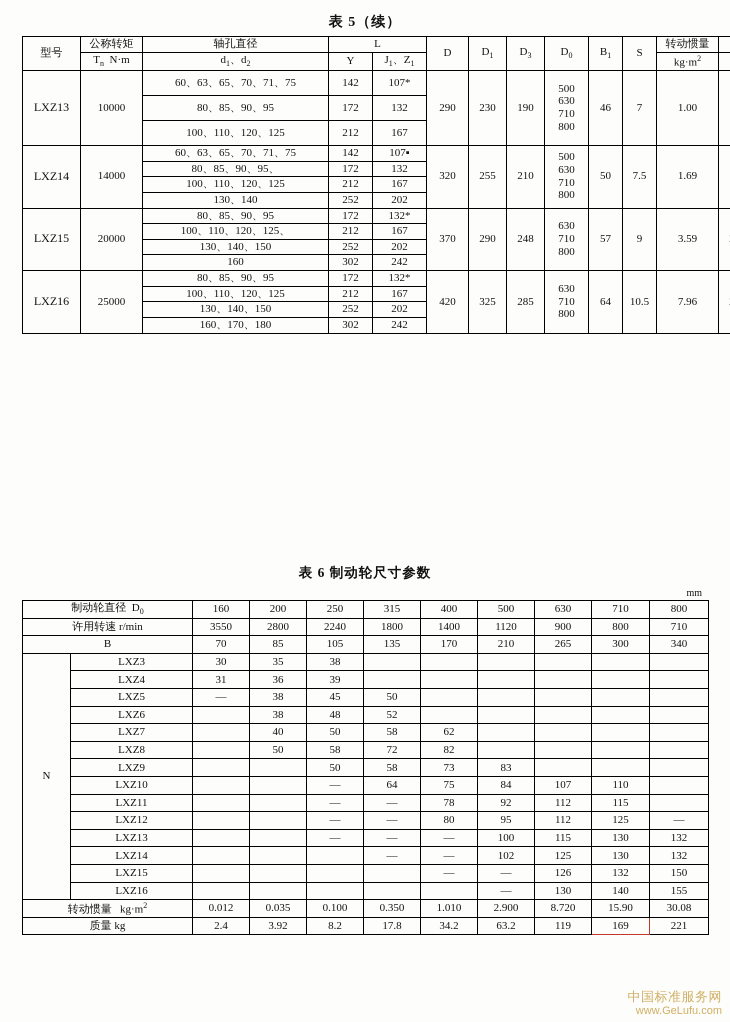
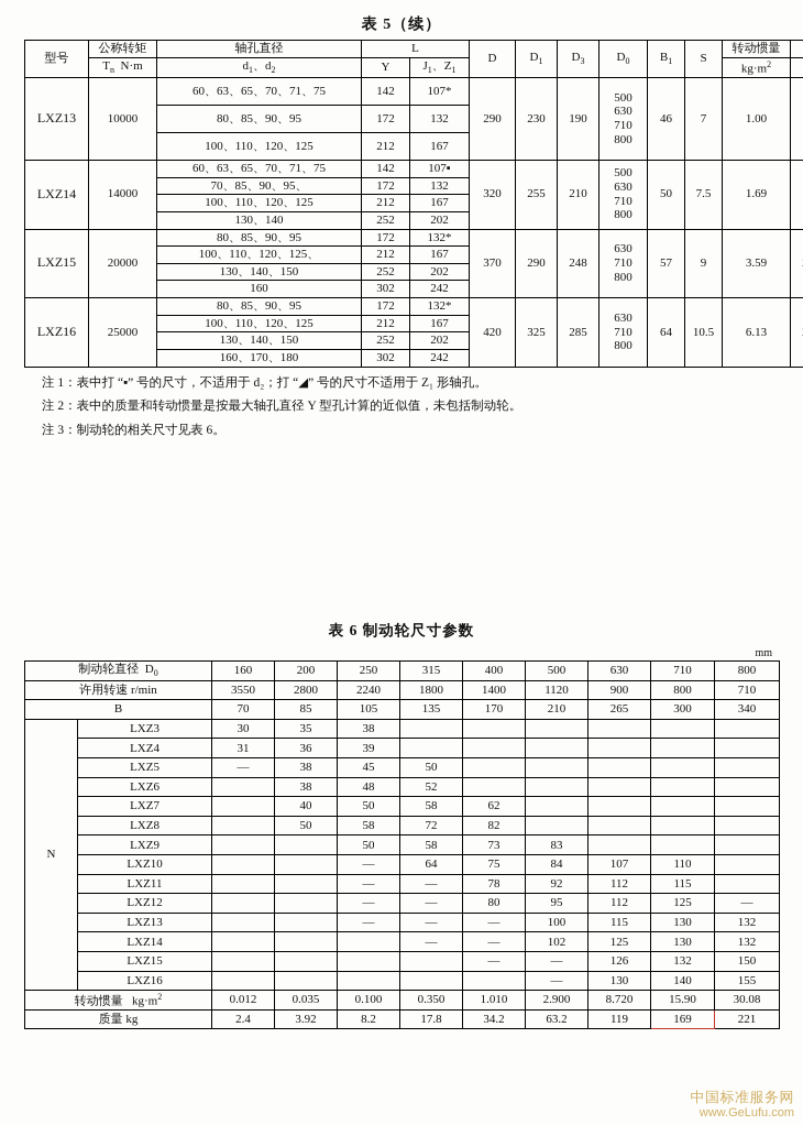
  表 5（续）
  型号	公称转矩	轴孔直径	L	D	D1	D3	D0	B1	S	转动惯量
  Tn N·m	d1、d2	Y	J1、Z1	kg·m2
  LXZ13	10000	60、63、65、70、71、75	142	107*	290	230	190	500 630 710 800	46	7	1.00
  80、85、90、95	172	132
  100、110、120、125	212	167
  LXZ14	14000	60、63、65、70、71、75	142	107▪	320	255	210	500 630 710 800	50	7.5	1.69
- 80、85、90、95、	172	132
+ 70、85、90、95、	172	132
  100、110、120、125	212	167
  130、140	252	202
  LXZ15	20000	80、85、90、95	172	132*	370	290	248	630 710 800	57	9	3.59
  100、110、120、125、	212	167
  130、140、150	252	202
  160	302	242
- LXZ16	25000	80、85、90、95	172	132*	420	325	285	630 710 800	64	10.5	7.96
+ LXZ16	25000	80、85、90、95	172	132*	420	325	285	630 710 800	64	10.5	6.13
  100、110、120、125	212	167
  130、140、150	252	202
  160、170、180	302	242
+ 注 1：表中打 “▪” 号的尺寸，不适用于 d₂；打 “◢” 号的尺寸不适用于 Z₁ 形轴孔。
+ 注 2：表中的质量和转动惯量是按最大轴孔直径 Y 型孔计算的近似值，未包括制动轮。
+ 注 3：制动轮的相关尺寸见表 6。
  表 6 制动轮尺寸参数
  mm
  制动轮直径 D0	160	200	250	315	400	500	630	710	800
  许用转速 r/min	3550	2800	2240	1800	1400	1120	900	800	710
  B	70	85	105	135	170	210	265	300	340
  N	LXZ3	30	35	38
  LXZ4	31	36	39
  LXZ5	—	38	45	50
  LXZ6		38	48	52
  LXZ7		40	50	58	62
  LXZ8		50	58	72	82
  LXZ9			50	58	73	83
  LXZ10			—	64	75	84	107	110
  LXZ11			—	—	78	92	112	115
  LXZ12			—	—	80	95	112	125	—
  LXZ13			—	—	—	100	115	130	132
  LXZ14				—	—	102	125	130	132
  LXZ15					—	—	126	132	150
  LXZ16						—	130	140	155
  转动惯量 kg·m2	0.012	0.035	0.100	0.350	1.010	2.900	8.720	15.90	30.08
  质量 kg	2.4	3.92	8.2	17.8	34.2	63.2	119	169	221
  中国标准服务网
  www.GeLufu.com
